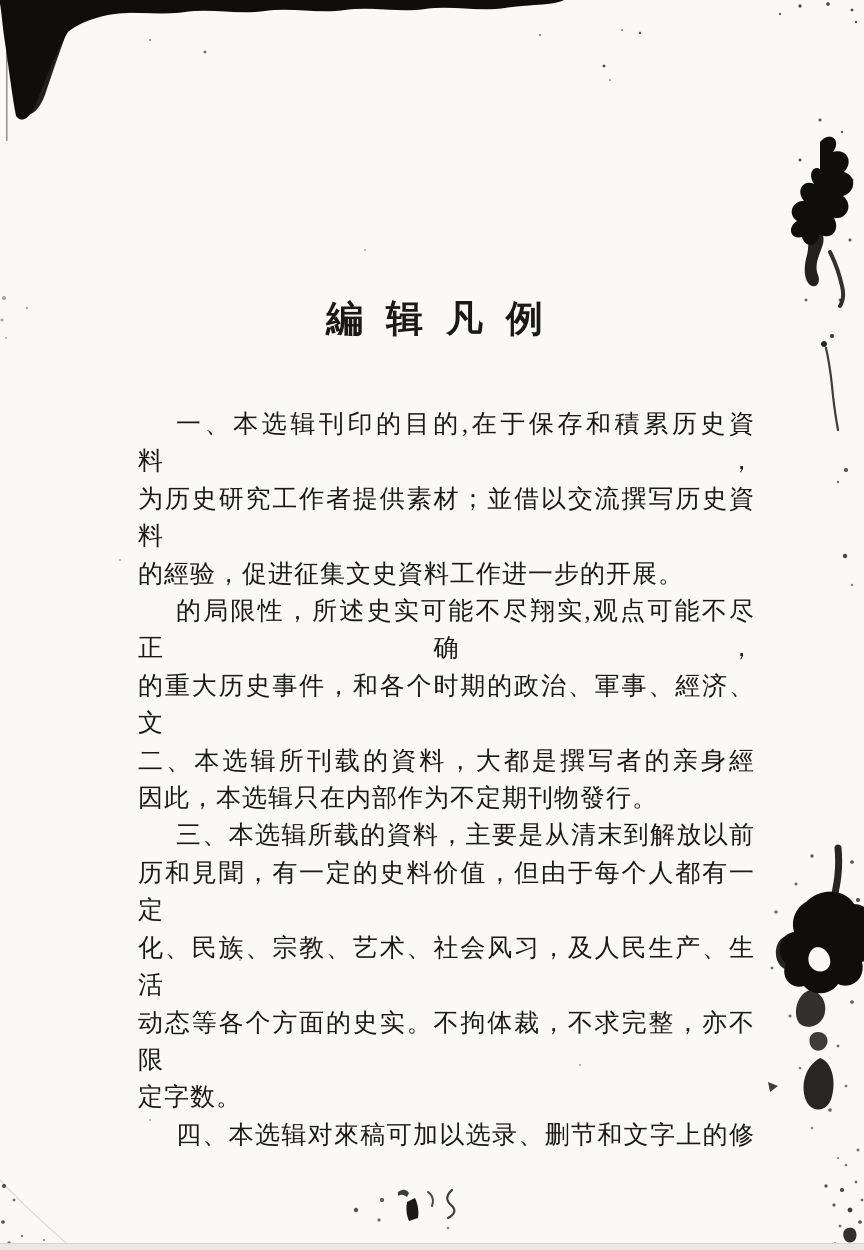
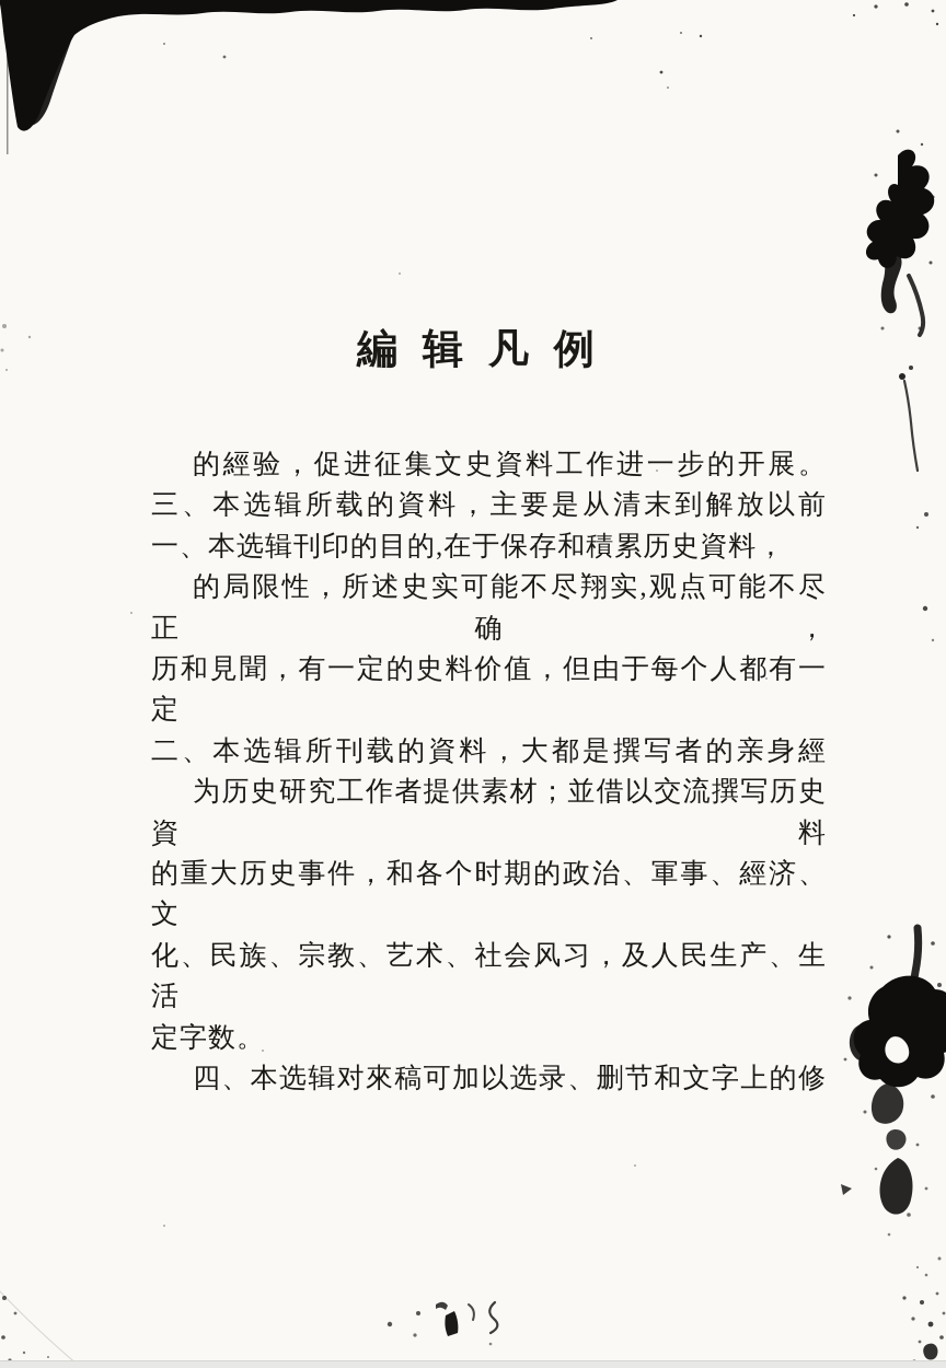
  編辑凡例
- 一、本选辑刊印的目的,在于保存和積累历史資料，
+ 的經验，促进征集文史資料工作进一步的开展。
- 为历史研究工作者提供素材；並借以交流撰写历史資料
+ 三、本选辑所载的資料，主要是从清末到解放以前
- 的經验，促进征集文史資料工作进一步的开展。
+ 一、本选辑刊印的目的,在于保存和積累历史資料，
  的局限性，所述史实可能不尽翔实,观点可能不尽正确，
- 的重大历史事件，和各个时期的政治、軍事、經济、文
+ 历和見聞，有一定的史料价值，但由于每个人都有一定
  二、本选辑所刊载的資料，大都是撰写者的亲身經
- 因此，本选辑只在内部作为不定期刊物發行。
- 三、本选辑所载的資料，主要是从清末到解放以前
+ 为历史研究工作者提供素材；並借以交流撰写历史資料
- 历和見聞，有一定的史料价值，但由于每个人都有一定
+ 的重大历史事件，和各个时期的政治、軍事、經济、文
  化、民族、宗教、艺术、社会风习，及人民生产、生活
- 动态等各个方面的史实。不拘体裁，不求完整，亦不限
  定字数。
  四、本选辑对來稿可加以选录、删节和文字上的修
